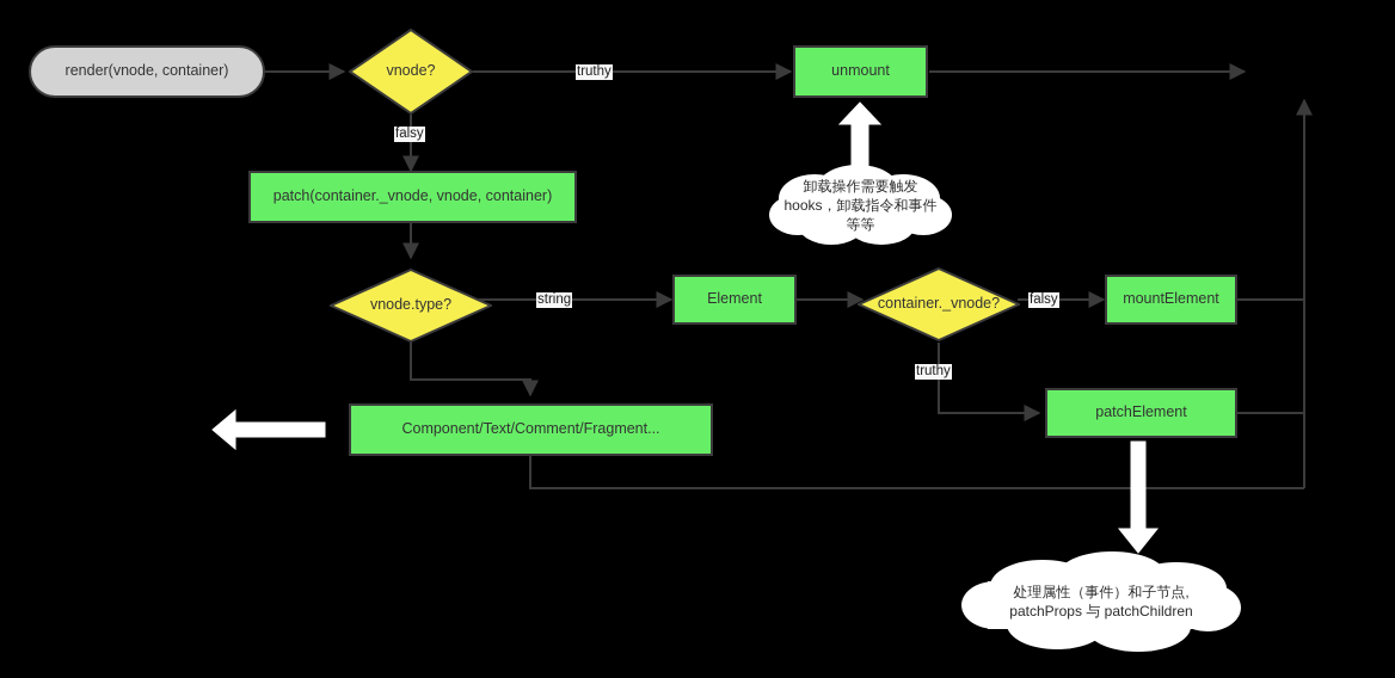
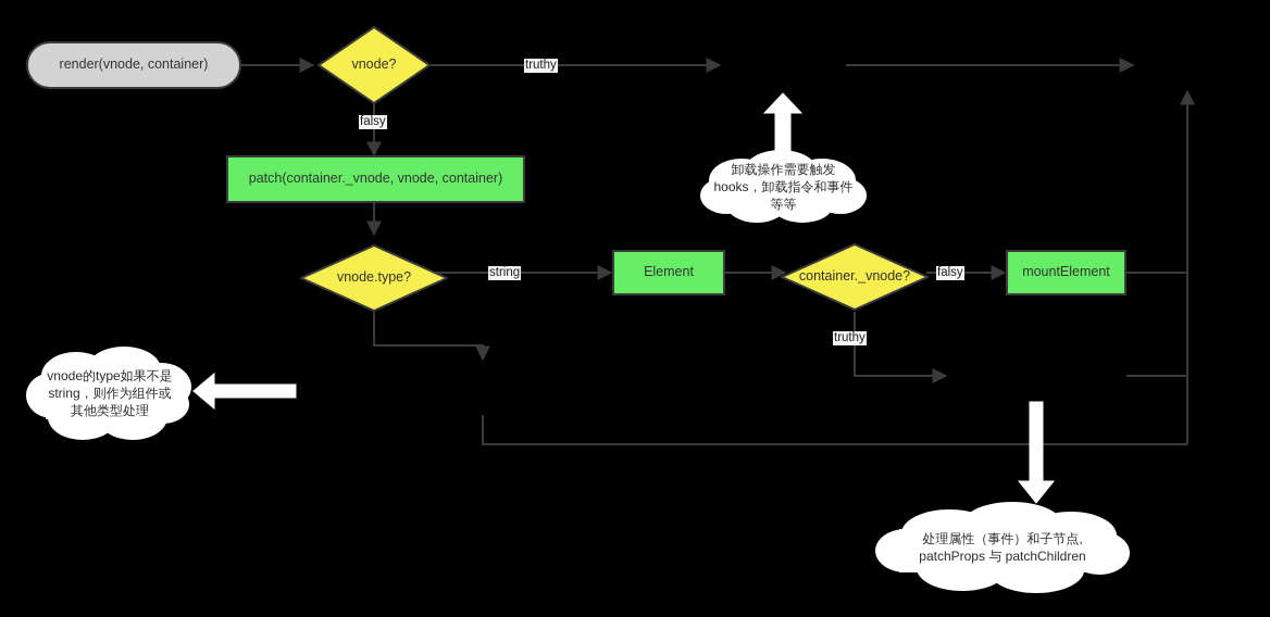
  render(vnode, container)
  vnode?
- unmount
  patch(container._vnode, vnode, container)
  vnode.type?
  Element
  container._vnode?
  mountElement
- patchElement
- Component/Text/Comment/Fragment...
  truthy
  falsy
  string
  falsy
  truthy
  卸载操作需要触发
  hooks，卸载指令和事件
  等等
+ vnode的type如果不是
+ string，则作为组件或
+ 其他类型处理
  处理属性（事件）和子节点,
  patchProps 与 patchChildren
